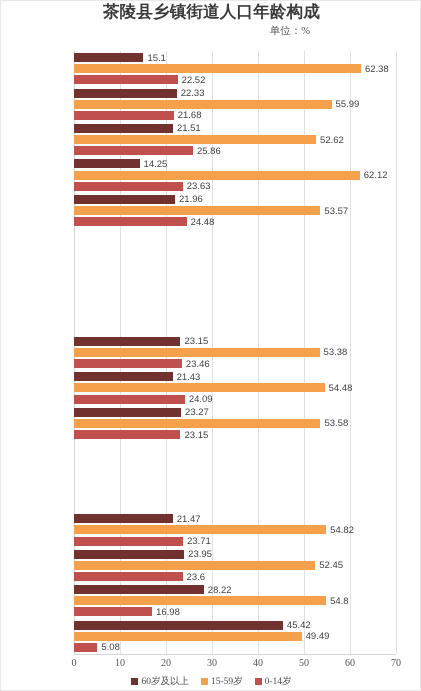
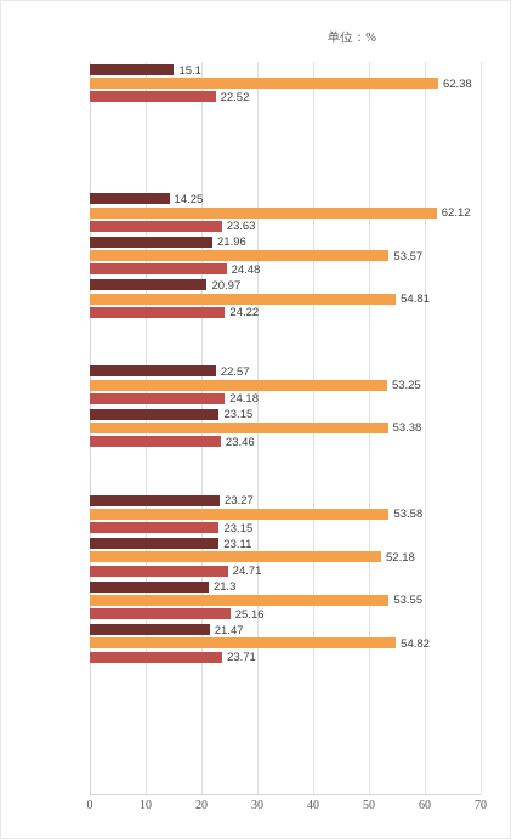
- 茶陵县乡镇街道人口年龄构成
  单位：%
  15.1
  62.38
  22.52
- 22.33
- 55.99
- 21.68
- 21.51
- 52.62
- 25.86
  14.25
  62.12
  23.63
  21.96
  53.57
  24.48
+ 20.97
+ 54.81
+ 24.22
+ 22.57
+ 53.25
+ 24.18
  23.15
  53.38
  23.46
- 21.43
- 54.48
- 24.09
  23.27
  53.58
  23.15
+ 23.11
+ 52.18
+ 24.71
+ 21.3
+ 53.55
+ 25.16
  21.47
  54.82
  23.71
- 23.95
- 52.45
- 23.6
- 28.22
- 54.8
- 16.98
- 45.42
- 49.49
- 5.08
- 60岁及以上 15-59岁 0-14岁
  0
  10
  20
  30
  40
  50
  60
  70
